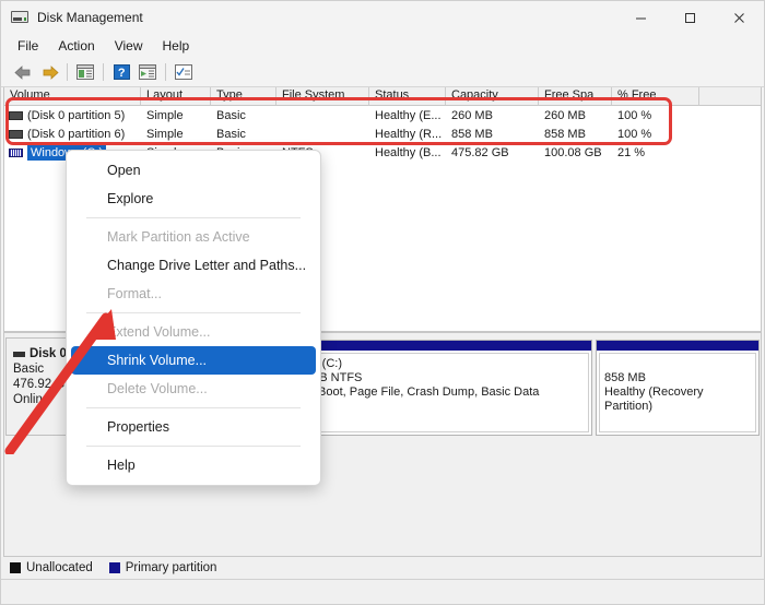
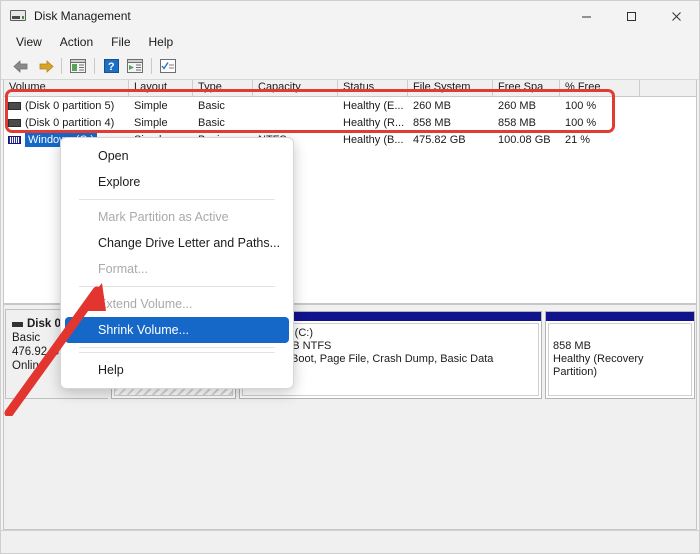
  Disk Management
- File
+ View
  Action
- View
+ File
  Help
  ?
  Volume
  Layout
  Type
- File System
+ Capacity
  Status
- Capacity
+ File System
  Free Spa
  % Free
  (Disk 0 partition 5)
  Simple
  Basic
  Healthy (E...
  260 MB
  260 MB
  100 %
- (Disk 0 partition 6)
+ (Disk 0 partition 4)
  Simple
  Basic
  Healthy (R...
  858 MB
  858 MB
  100 %
  Healthy (B...
  475.82 GB
  100.08 GB
  21 %
  Disk 0
  Basic
  476.92
  Onlin
  858 MB
  Healthy (Recovery Partition)
- Unallocated
- Primary partition
  Open
  Explore
  Mark Partition as Active
  Change Drive Letter and Paths...
  Format...
  xtend Volume...
  Shrink Volume...
- Delete Volume...
- Properties
  Help
